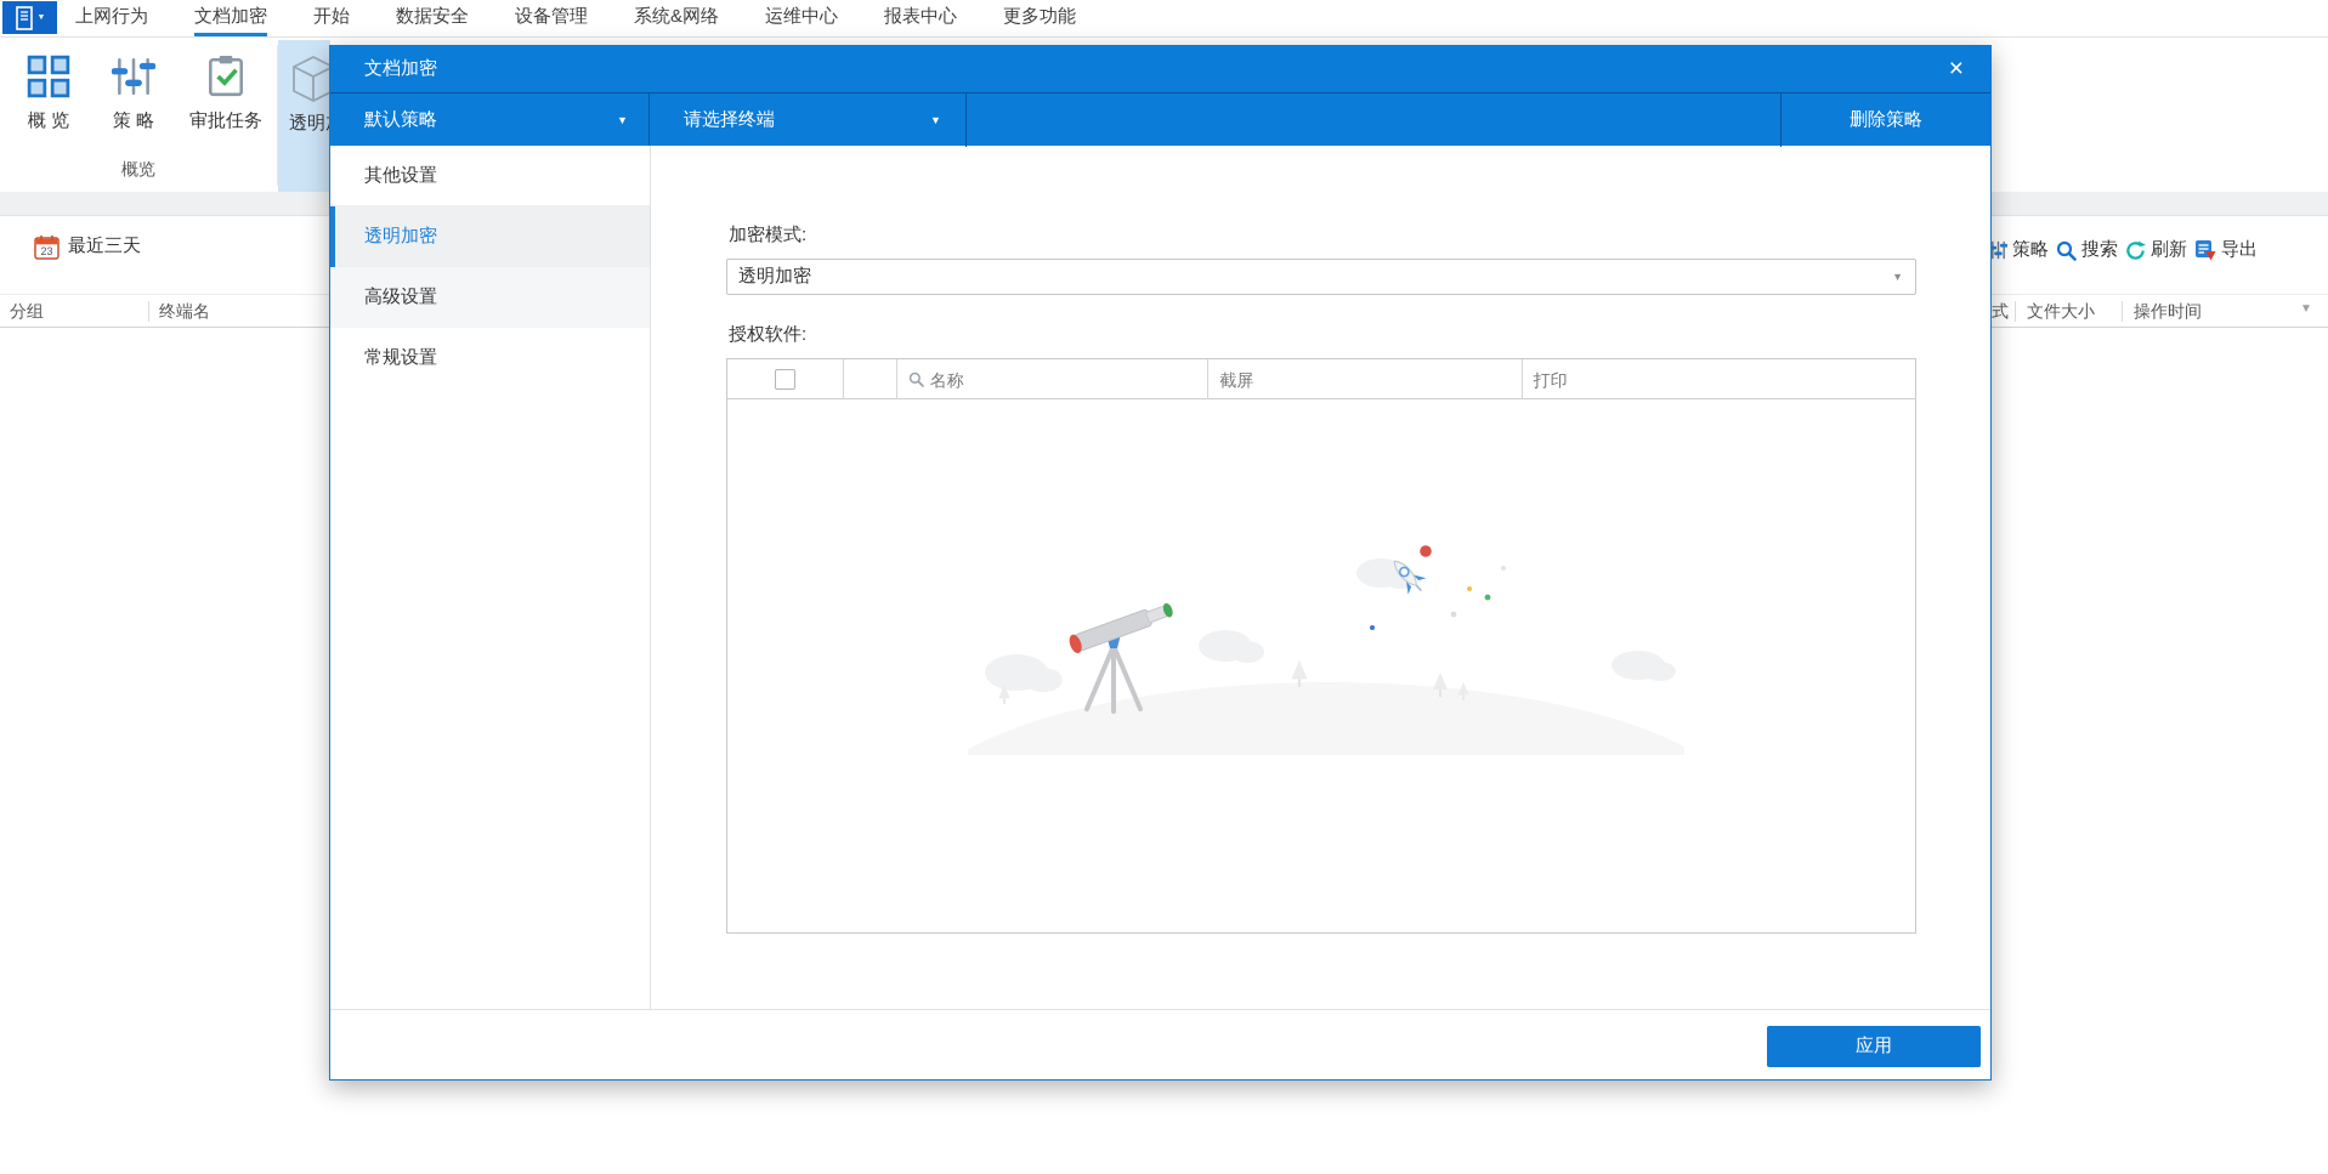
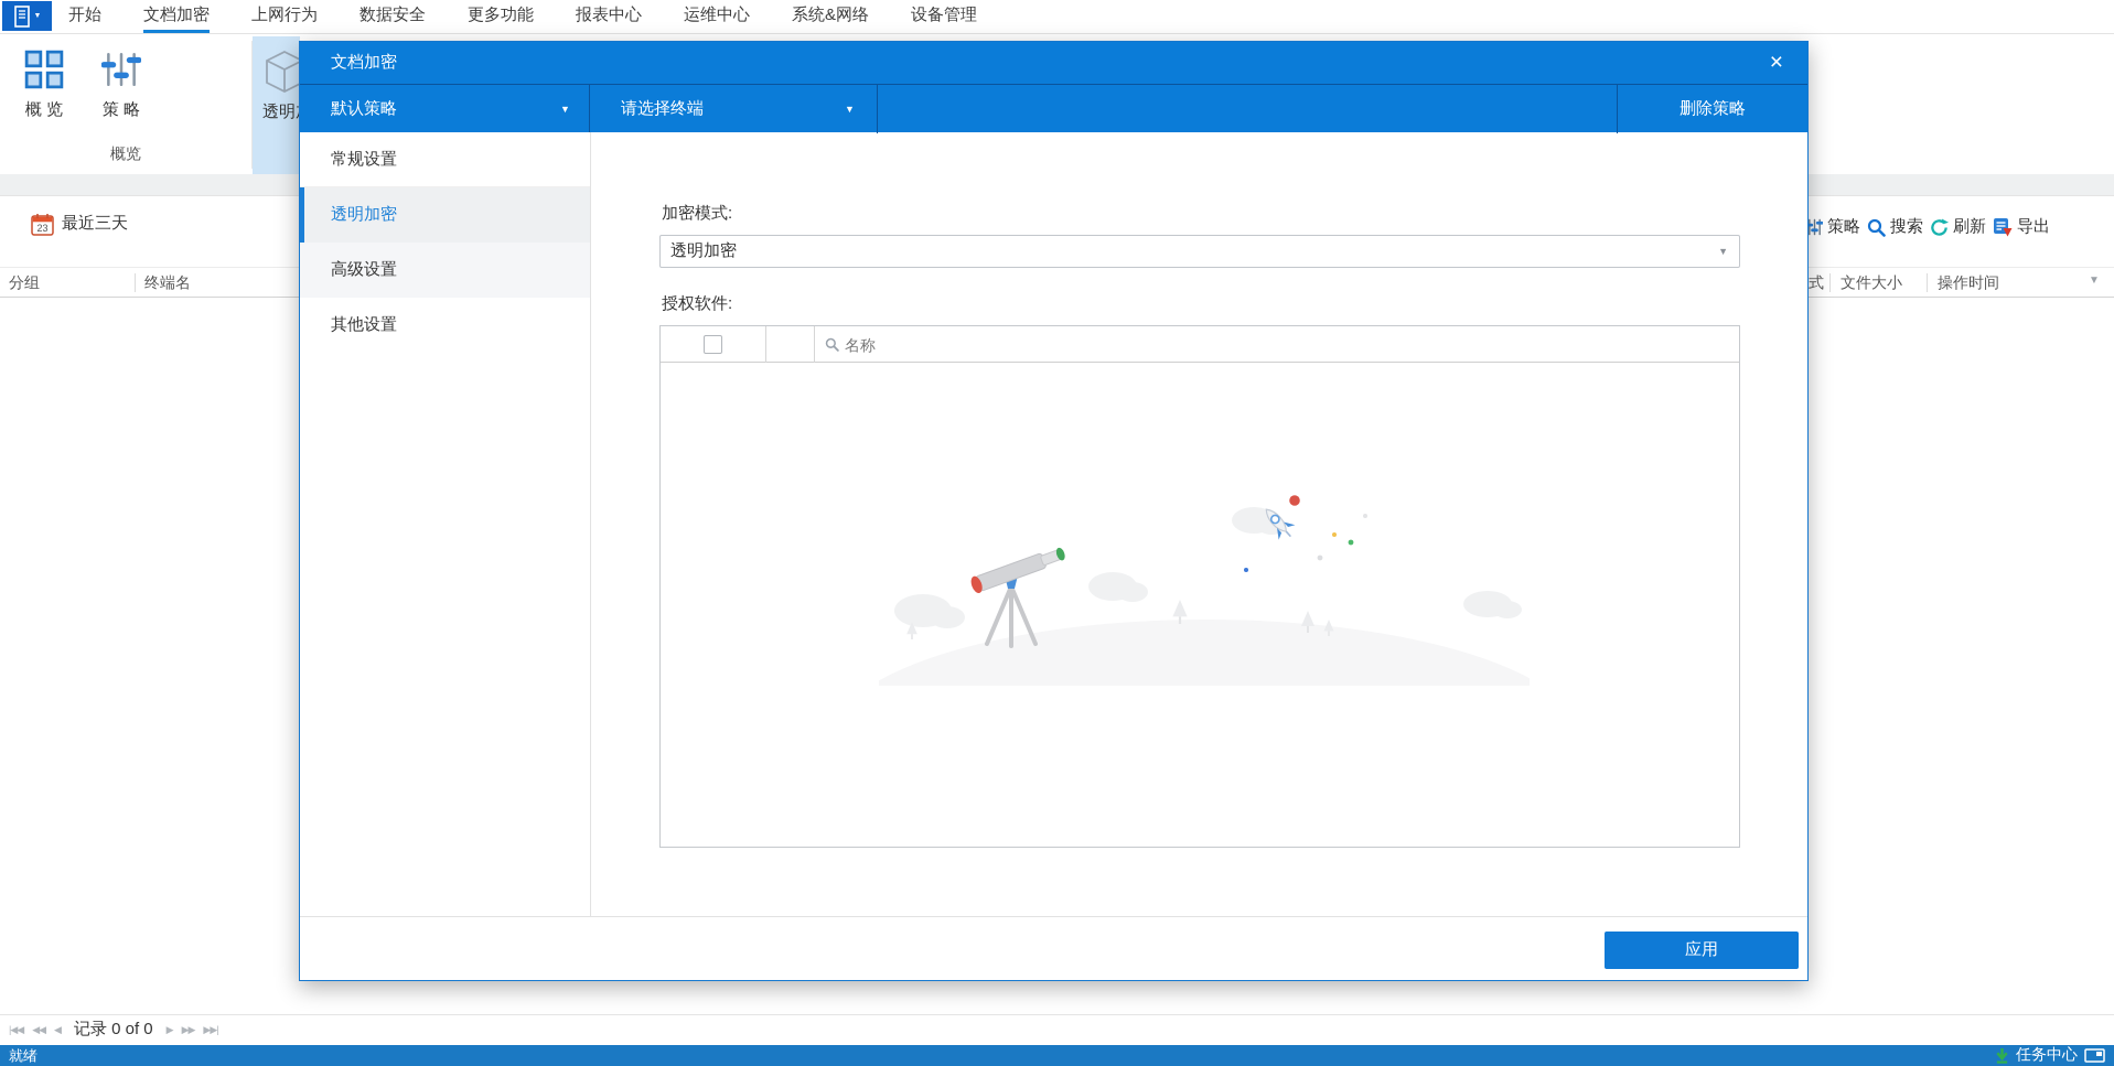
- 上网行为
+ 开始
  文档加密
- 开始
+ 上网行为
  数据安全
- 设备管理
+ 更多功能
- 系统&网络
+ 报表中心
  运维中心
- 报表中心
+ 系统&网络
- 更多功能
+ 设备管理
  概 览
  策 略
- 审批任务
  概览
  23
  最近三天
  分组
  终端名
  式
  文件大小
  操作时间
  ▼
  策略
  搜索
  刷新
  导出
+ |◀◀
+ ◀◀
+ ◀
+ 记录 0 of 0
+ ▶
+ ▶▶
+ ▶▶|
+ 就绪
+ 任务中心
  文档加密
  ×
  默认策略
  ▼
  请选择终端
  ▼
  删除策略
- 其他设置
+ 常规设置
  透明加密
  高级设置
- 常规设置
+ 其他设置
  加密模式:
  透明加密
  ▼
  授权软件:
  名称
- 截屏
- 打印
  应用
